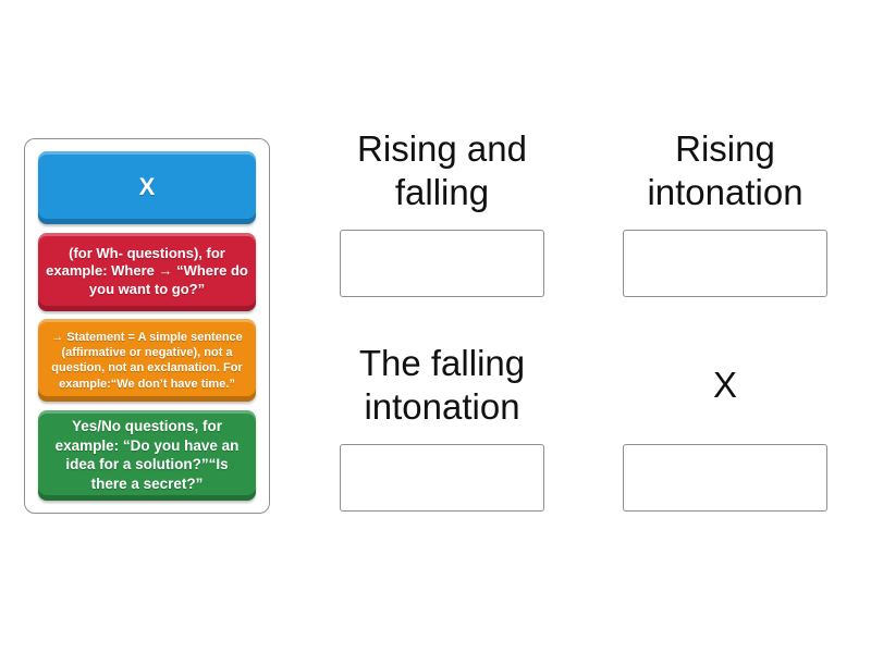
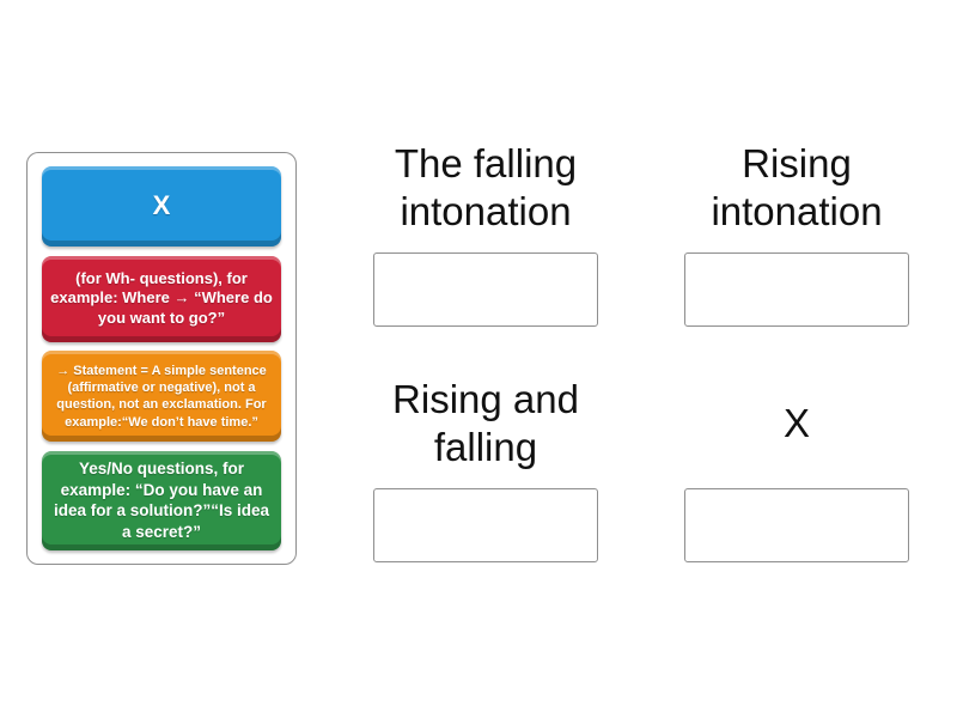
  X
  (for Wh- questions), for example: Where → “Where do you want to go?”
  → Statement = A simple sentence (affirmative or negative), not a question, not an exclamation. For example:“We don’t have time.”
- Yes/No questions, for example: “Do you have an idea for a solution?”“Is there a secret?”
+ Yes/No questions, for example: “Do you have an idea for a solution?”“Is idea a secret?”
- Rising and falling
+ The falling intonation
  Rising intonation
- The falling intonation
+ Rising and falling
  X
